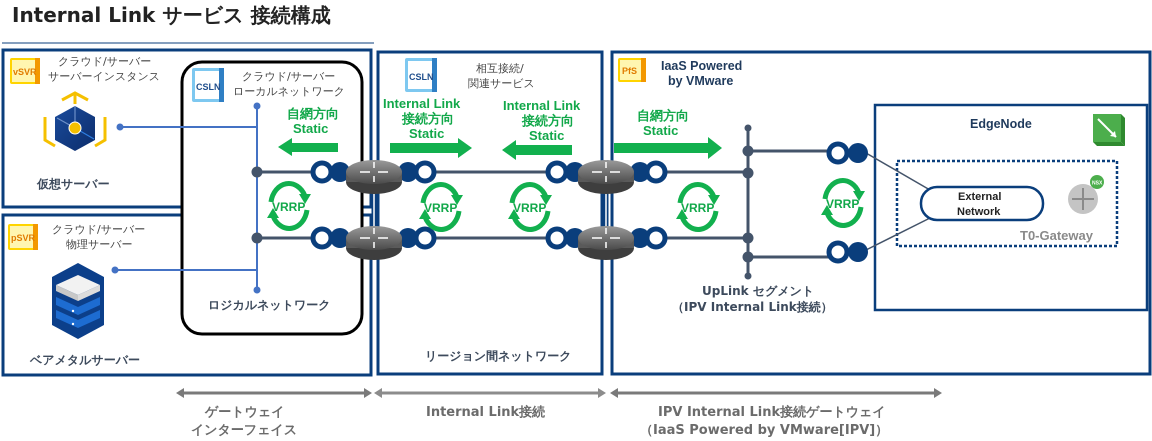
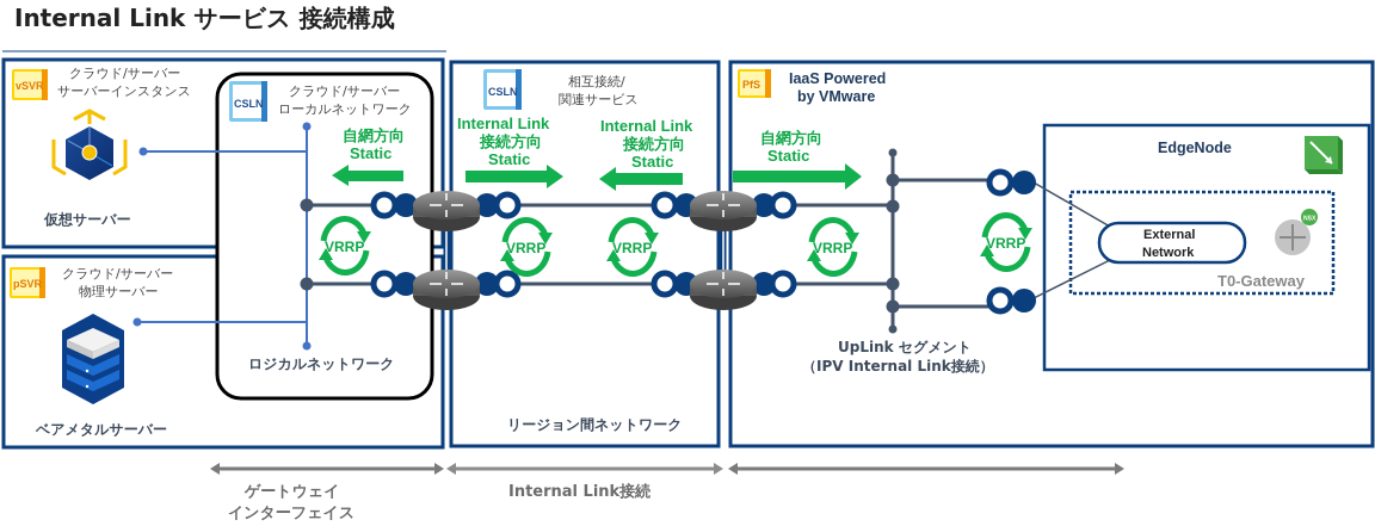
  Internal Link サービス 接続構成
  vSVR
  クラウド/サーバー
  サーバーインスタンス
  仮想サーバー
  pSVR
  クラウド/サーバー
  物理サーバー
  ベアメタルサーバー
  CSLN
  クラウド/サーバー
  ローカルネットワーク
  ロジカルネットワーク
  自網方向
  Static
  CSLN
  相互接続/
  関連サービス
  Internal Link
  接続方向
  Static
  Internal Link
  接続方向
  Static
  リージョン間ネットワーク
  PfS
  IaaS Powered
  by VMware
  自網方向
  Static
  UpLink セグメント
  （IPV Internal Link接続）
  EdgeNode
  External
  Network
  T0-Gateway
  VRRP
  VRRP
  VRRP
  VRRP
  VRRP
  ゲートウェイ
  インターフェイス
  Internal Link接続
- IPV Internal Link接続ゲートウェイ
- （IaaS Powered by VMware[IPV]）
